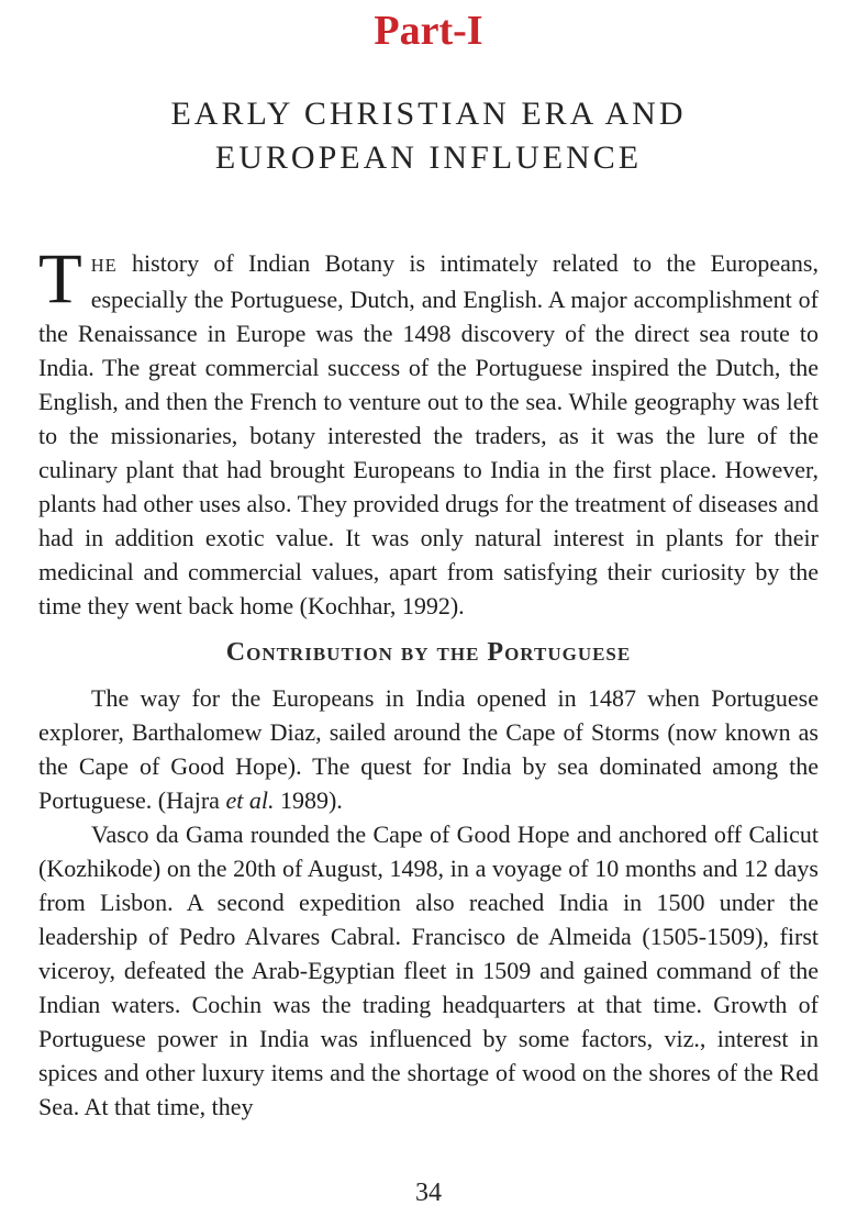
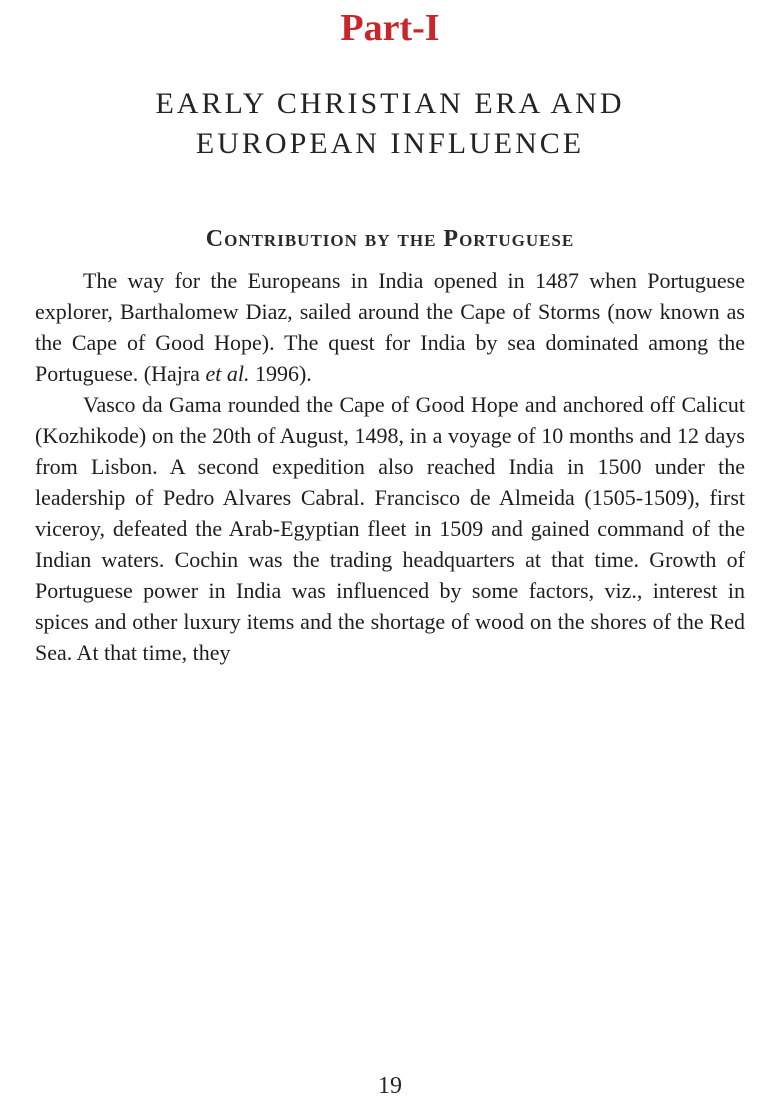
  Part-I
  EARLY CHRISTIAN ERA AND
  EUROPEAN INFLUENCE
- T
- HE history of Indian Botany is intimately related to the Europeans, especially the Portuguese, Dutch, and English. A major accomplishment of the Renaissance in Europe was the 1498 discovery of the direct sea route to India. The great commercial success of the Portuguese inspired the Dutch, the English, and then the French to venture out to the sea. While geography was left to the missionaries, botany interested the traders, as it was the lure of the culinary plant that had brought Europeans to India in the first place. However, plants had other uses also. They provided drugs for the treatment of diseases and had in addition exotic value. It was only natural interest in plants for their medicinal and commercial values, apart from satisfying their curiosity by the time they went back home (Kochhar, 1992).
  Contribution by the Portuguese
- The way for the Europeans in India opened in 1487 when Portuguese explorer, Barthalomew Diaz, sailed around the Cape of Storms (now known as the Cape of Good Hope). The quest for India by sea dominated among the Portuguese. (Hajra et al. 1989).
+ The way for the Europeans in India opened in 1487 when Portuguese explorer, Barthalomew Diaz, sailed around the Cape of Storms (now known as the Cape of Good Hope). The quest for India by sea dominated among the Portuguese. (Hajra et al. 1996).
  Vasco da Gama rounded the Cape of Good Hope and anchored off Calicut (Kozhikode) on the 20th of August, 1498, in a voyage of 10 months and 12 days from Lisbon. A second expedition also reached India in 1500 under the leadership of Pedro Alvares Cabral. Francisco de Almeida (1505-1509), first viceroy, defeated the Arab-Egyptian fleet in 1509 and gained command of the Indian waters. Cochin was the trading headquarters at that time. Growth of Portuguese power in India was influenced by some factors, viz., interest in spices and other luxury items and the shortage of wood on the shores of the Red Sea. At that time, they
- 34
+ 19
